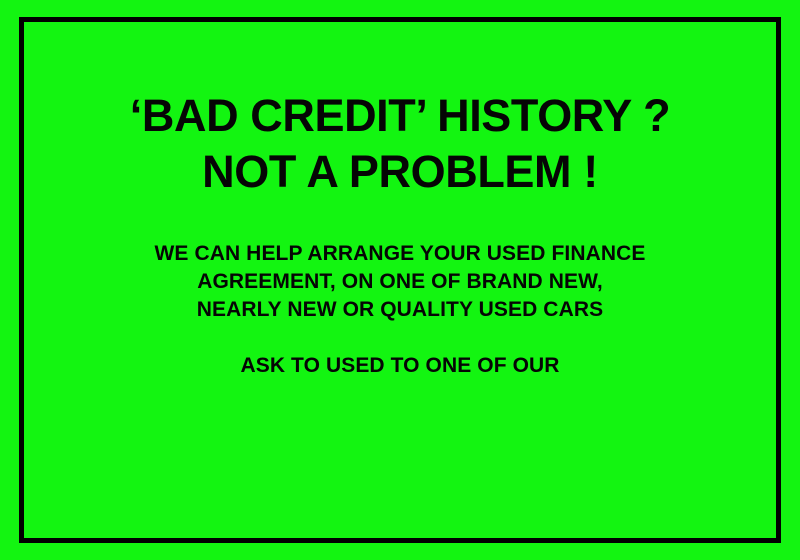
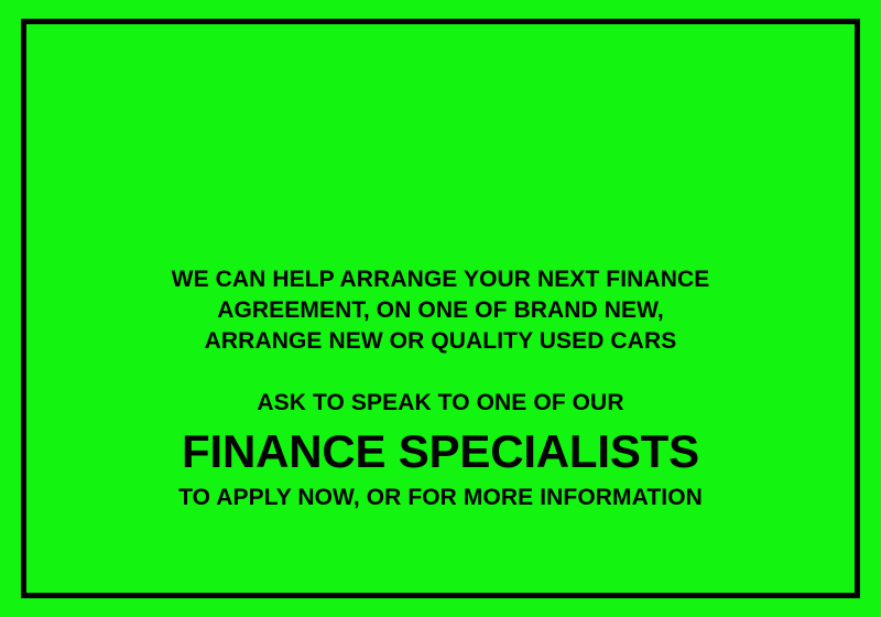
- ‘BAD CREDIT’ HISTORY ?
- NOT A PROBLEM !
- WE CAN HELP ARRANGE YOUR USED FINANCE
+ WE CAN HELP ARRANGE YOUR NEXT FINANCE
  AGREEMENT, ON ONE OF BRAND NEW,
- NEARLY NEW OR QUALITY USED CARS
+ ARRANGE NEW OR QUALITY USED CARS
- ASK TO USED TO ONE OF OUR
+ ASK TO SPEAK TO ONE OF OUR
+ FINANCE SPECIALISTS
+ TO APPLY NOW, OR FOR MORE INFORMATION
